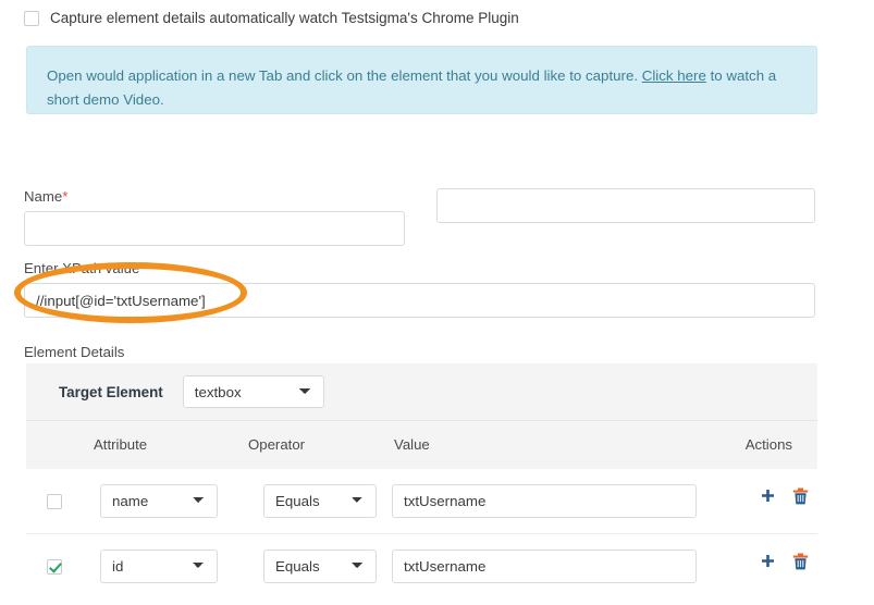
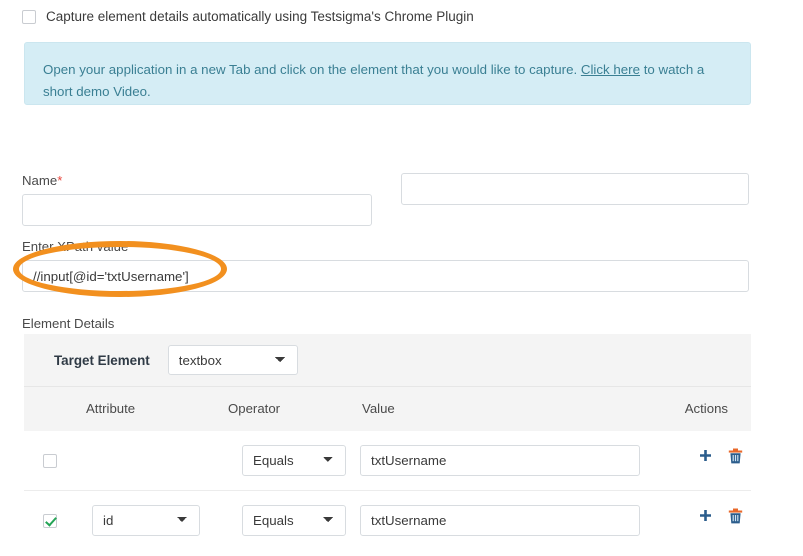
- Capture element details automatically watch Testsigma's Chrome Plugin
+ Capture element details automatically using Testsigma's Chrome Plugin
- Open would application in a new Tab and click on the element that you would like to capture. Click here to watch a short demo Video.
+ Open your application in a new Tab and click on the element that you would like to capture. Click here to watch a short demo Video.
  Name*
  Enter XPath value
  //input[@id='txtUsername']
  Element Details
  Target Element
  textbox
  Attribute
  Operator
  Value
  Actions
- name
  Equals
  txtUsername
  id
  Equals
  txtUsername
